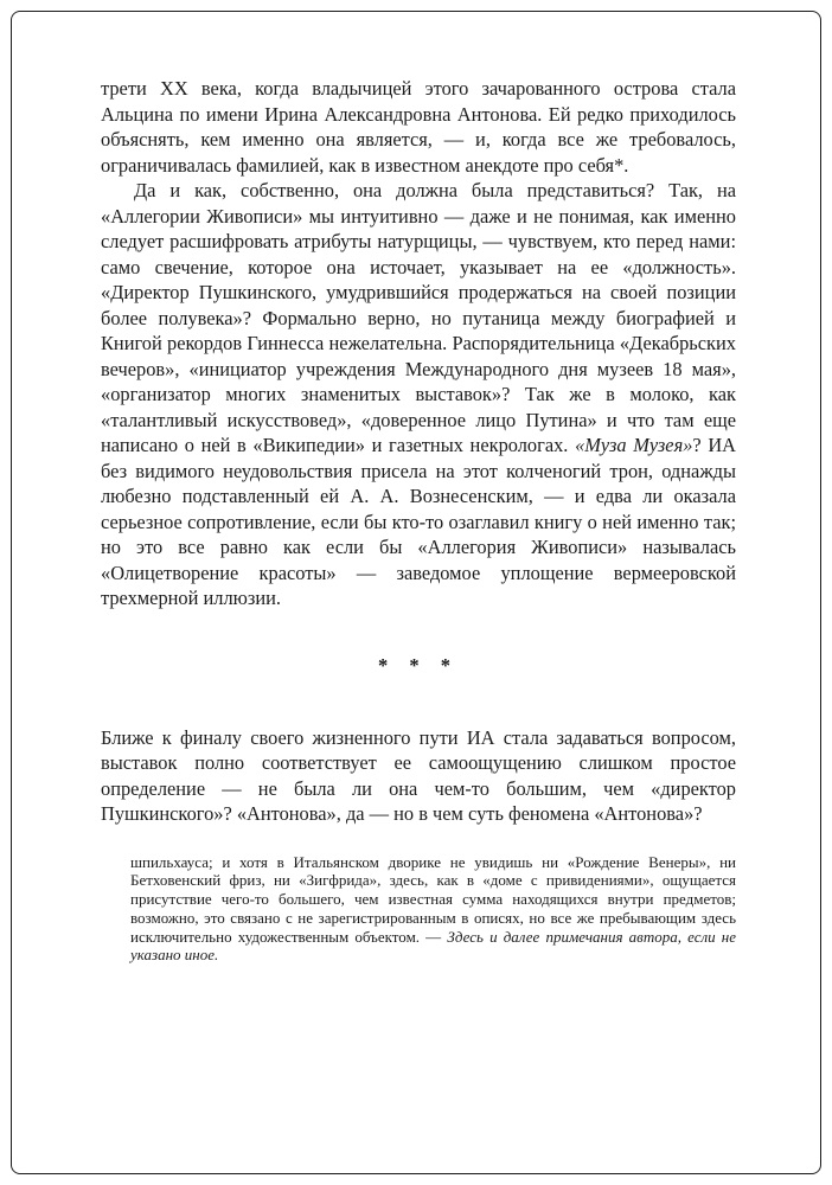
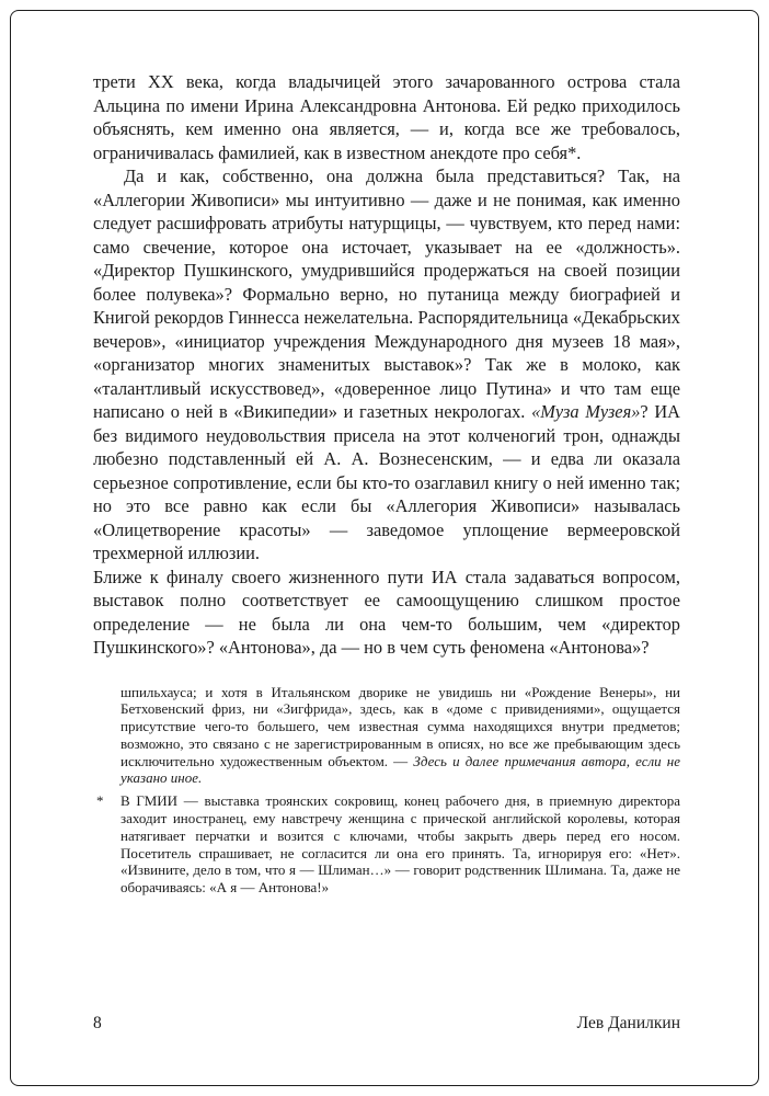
  трети XX века, когда владычицей этого зачарованного острова стала Альцина по имени Ирина Александровна Антонова. Ей редко приходилось объяснять, кем именно она является, — и, когда все же требовалось, ограничивалась фамилией, как в известном анекдоте про себя*.
  Да и как, собственно, она должна была представиться? Так, на «Аллегории Живописи» мы интуитивно — даже и не понимая, как именно следует расшифровать атрибуты натурщицы, — чувствуем, кто перед нами: само свечение, которое она источает, указывает на ее «должность». «Директор Пушкинского, умудрившийся продержаться на своей позиции более полувека»? Формально верно, но путаница между биографией и Книгой рекордов Гиннесса нежелательна. Распорядительница «Декабрьских вечеров», «инициатор учреждения Международного дня музеев 18 мая», «организатор многих знаменитых выставок»? Так же в молоко, как «талантливый искусствовед», «доверенное лицо Путина» и что там еще написано о ней в «Википедии» и газетных некрологах. «Муза Музея»? ИА без видимого неудовольствия присела на этот колченогий трон, однажды любезно подставленный ей А. А. Вознесенским, — и едва ли оказала серьезное сопротивление, если бы кто-то озаглавил книгу о ней именно так; но это все равно как если бы «Аллегория Живописи» называлась «Олицетворение красоты» — заведомое уплощение вермееровской трехмерной иллюзии.
- * * *
  Ближе к финалу своего жизненного пути ИА стала задаваться вопросом, выставок полно соответствует ее самоощущению слишком простое определение — не была ли она чем-то большим, чем «директор Пушкинского»? «Антонова», да — но в чем суть феномена «Антонова»?
  шпильхауса; и хотя в Итальянском дворике не увидишь ни «Рождение Венеры», ни Бетховенский фриз, ни «Зигфрида», здесь, как в «доме с привидениями», ощущается присутствие чего-то большего, чем известная сумма находящихся внутри предметов; возможно, это связано с не зарегистрированным в описях, но все же пребывающим здесь исключительно художественным объектом. — Здесь и далее примечания автора, если не указано иное.
+ *
+ В ГМИИ — выставка троянских сокровищ, конец рабочего дня, в приемную директора заходит иностранец, ему навстречу женщина с прической английской королевы, которая натягивает перчатки и возится с ключами, чтобы закрыть дверь перед его носом. Посетитель спрашивает, не согласится ли она его принять. Та, игнорируя его: «Нет». «Извините, дело в том, что я — Шлиман…» — говорит родственник Шлимана. Та, даже не оборачиваясь: «А я — Антонова!»
+ 8
+ Лев Данилкин
